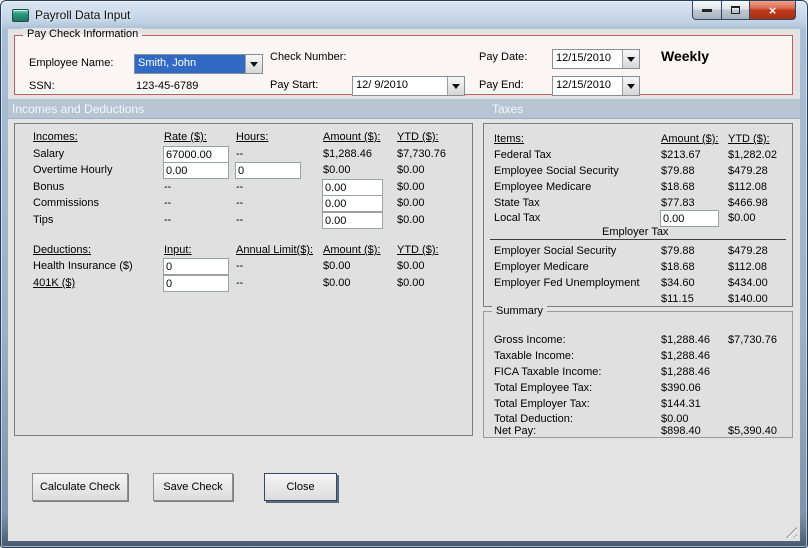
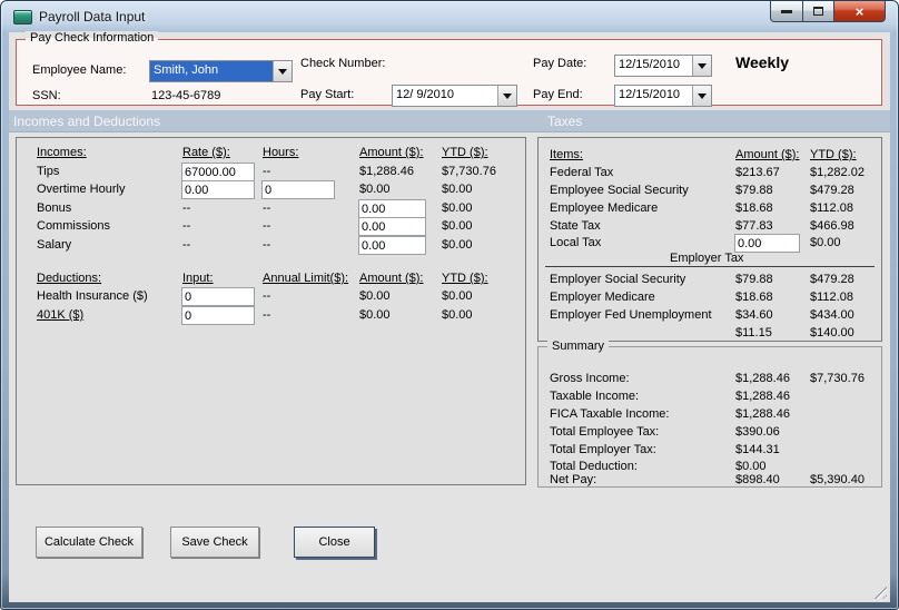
  Payroll Data Input
  ×
  Pay Check Information
  Employee Name:
  Smith, John
  SSN:
  123-45-6789
  Check Number:
  Pay Start:
  12/ 9/2010
  Pay Date:
  12/15/2010
  Pay End:
  12/15/2010
  Weekly
  Incomes and Deductions
  Taxes
  Incomes:
  Rate ($):
  Hours:
  Amount ($):
  YTD ($):
- Salary
+ Tips
  67000.00
  --
  $1,288.46
  $7,730.76
  Overtime Hourly
  0.00
  0
  $0.00
  $0.00
  Bonus
  --
  --
  0.00
  $0.00
  Commissions
  --
  --
  0.00
  $0.00
- Tips
+ Salary
  --
  --
  0.00
  $0.00
  Deductions:
  Input:
  Annual Limit($):
  Amount ($):
  YTD ($):
  Health Insurance ($)
  0
  --
  $0.00
  $0.00
  401K ($)
  0
  --
  $0.00
  $0.00
  Items:
  Amount ($):
  YTD ($):
  Federal Tax
  $213.67
  $1,282.02
  Employee Social Security
  $79.88
  $479.28
  Employee Medicare
  $18.68
  $112.08
  State Tax
  $77.83
  $466.98
  Local Tax
  0.00
  $0.00
  Employer Tax
  Employer Social Security
  $79.88
  $479.28
  Employer Medicare
  $18.68
  $112.08
  Employer Fed Unemployment
  $34.60
  $434.00
  $11.15
  $140.00
  Summary
  Gross Income:
  $1,288.46
  $7,730.76
  Taxable Income:
  $1,288.46
  FICA Taxable Income:
  $1,288.46
  Total Employee Tax:
  $390.06
  Total Employer Tax:
  $144.31
  Total Deduction:
  $0.00
  Net Pay:
  $898.40
  $5,390.40
  Calculate Check
  Save Check
  Close
